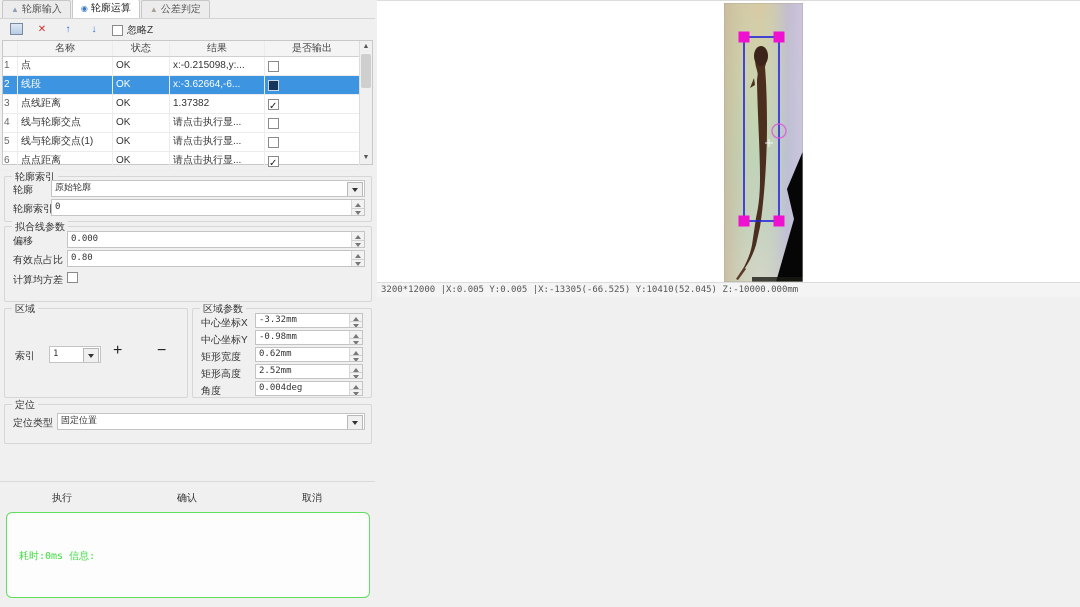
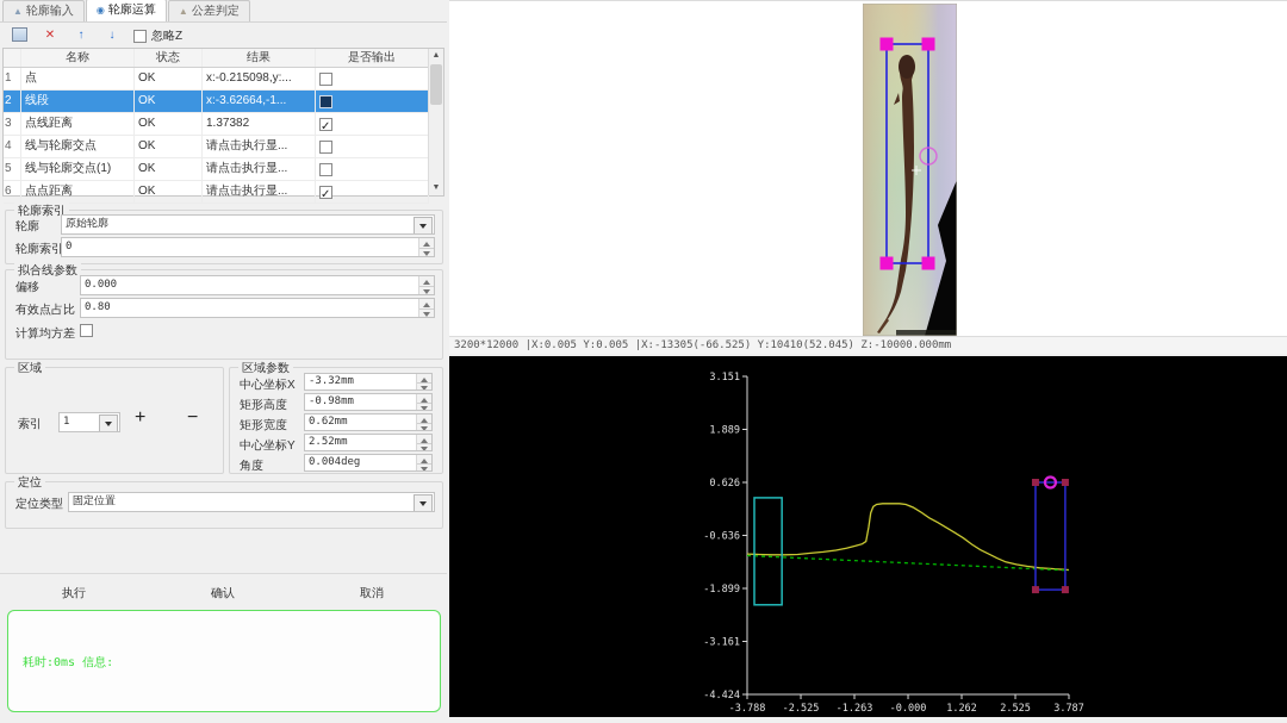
  ▲
  轮廓输入
  ◉
  轮廓运算
  ▲
  公差判定
  ✕
  ↑
  ↓
  忽略Z
  名称
  状态
  结果
  是否输出
  1
  点
  OK
  x:-0.215098,y:...
  2
  线段
  OK
- x:-3.62664,-6...
+ x:-3.62664,-1...
  3
  点线距离
  OK
  1.37382
  4
  线与轮廓交点
  OK
  请点击执行显...
  5
  线与轮廓交点(1)
  OK
  请点击执行显...
  6
  点点距离
  OK
  请点击执行显...
  轮廓索引
  轮廓
  轮廓索引
  原始轮廓
  0
  拟合线参数
  偏移
  有效点占比
  计算均方差
  0.000
  0.80
  区域
  索引
  1
  +
  −
  区域参数
  中心坐标X
- 中心坐标Y
+ 矩形高度
  矩形宽度
- 矩形高度
+ 中心坐标Y
  角度
  -3.32mm
  -0.98mm
  0.62mm
  2.52mm
  0.004deg
  定位
  定位类型
  固定位置
  执行
  确认
  取消
  耗时:0ms 信息:
  3200*12000 |X:0.005 Y:0.005 |X:-13305(-66.525) Y:10410(52.045) Z:-10000.000mm
+ 3.151
+ 1.889
+ 0.626
+ -0.636
+ -1.899
+ -3.161
+ -4.424
+ -3.788
+ -2.525
+ -1.263
+ -0.000
+ 1.262
+ 2.525
+ 3.787
